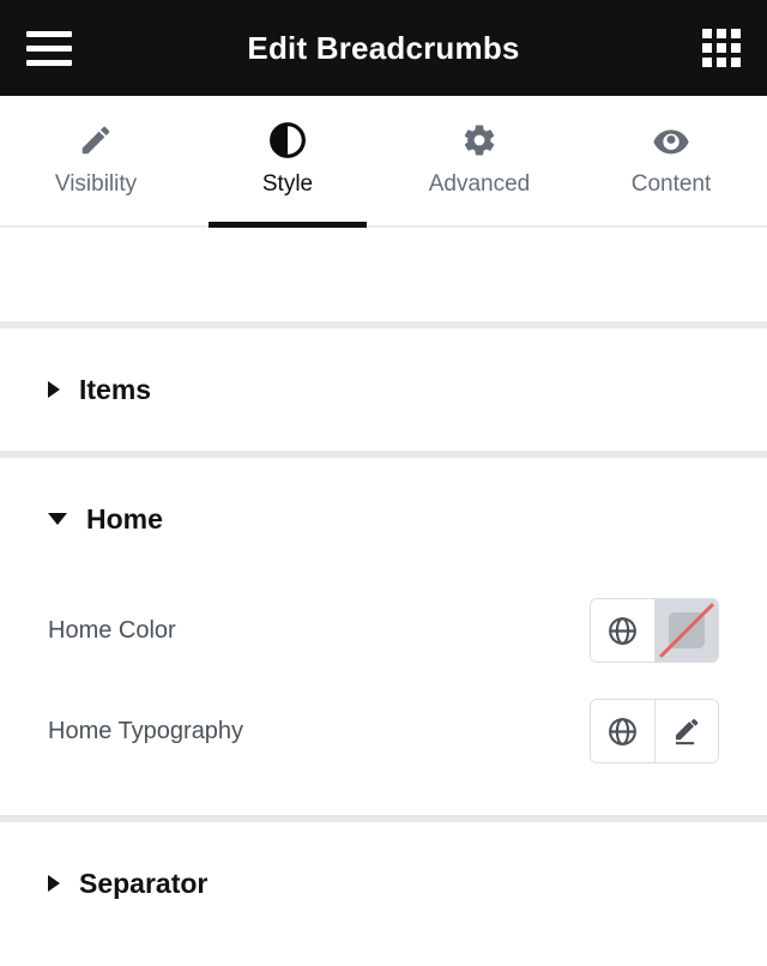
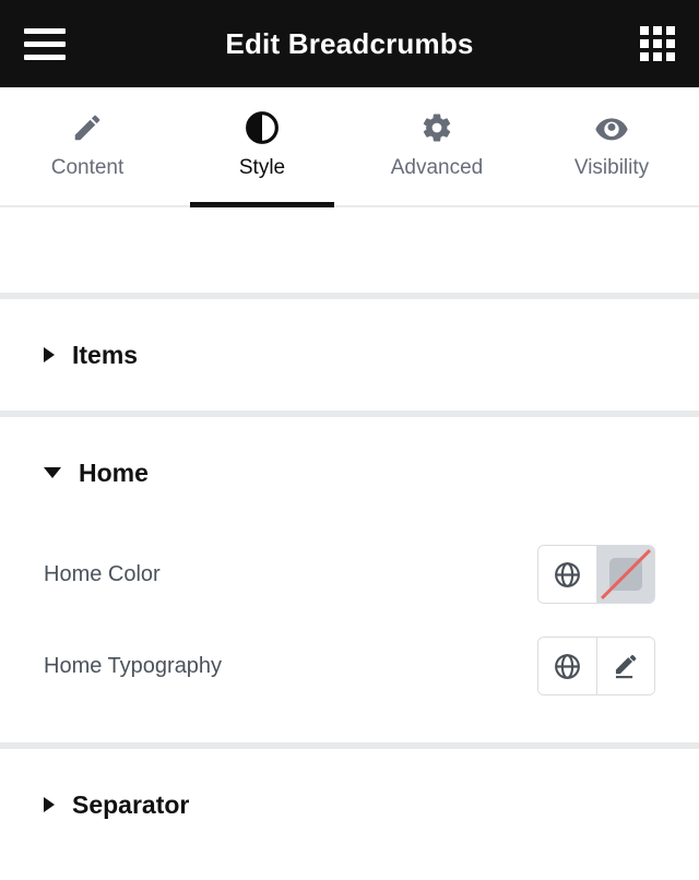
  Edit Breadcrumbs
- Visibility
+ Content
  Style
  Advanced
- Content
+ Visibility
  Items
  Home
  Home Color
  Home Typography
  Separator
